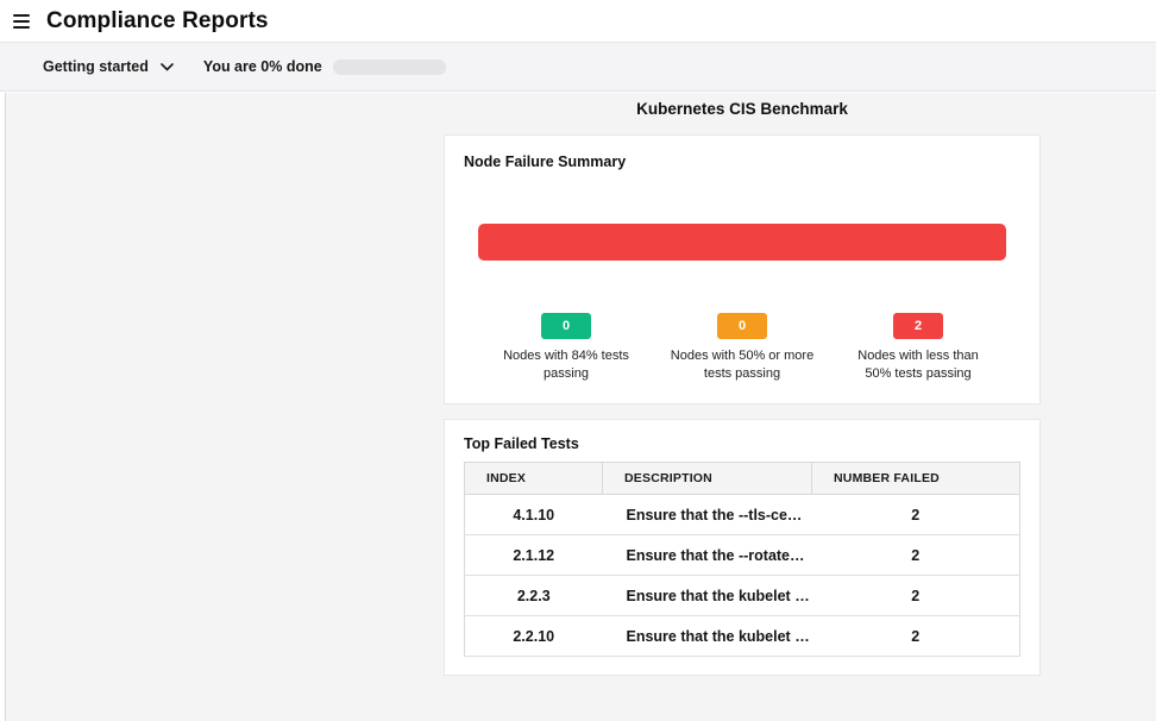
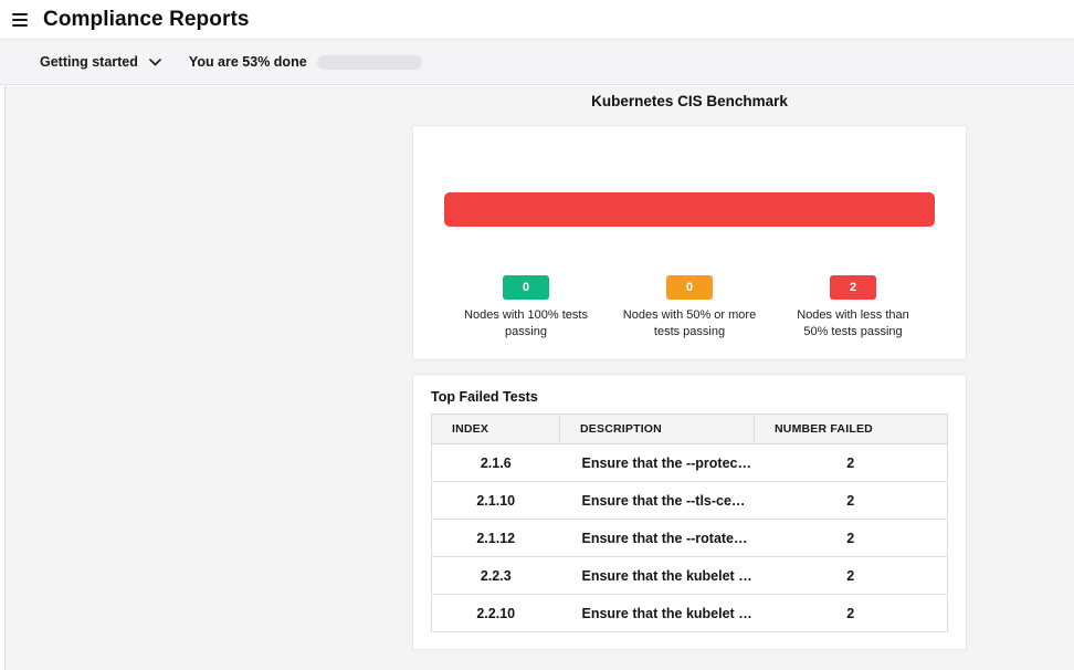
  Compliance Reports
  Getting started
- You are 0% done
+ You are 53% done
  Kubernetes CIS Benchmark
- Node Failure Summary
  0
- Nodes with 84% tests passing
+ Nodes with 100% tests passing
  0
  Nodes with 50% or more tests passing
  2
  Nodes with less than 50% tests passing
  Top Failed Tests
  INDEX	DESCRIPTION	NUMBER FAILED
+ 2.1.6	Ensure that the --protec…	2
- 4.1.10	Ensure that the --tls-ce…	2
+ 2.1.10	Ensure that the --tls-ce…	2
  2.1.12	Ensure that the --rotate…	2
  2.2.3	Ensure that the kubelet …	2
  2.2.10	Ensure that the kubelet …	2
